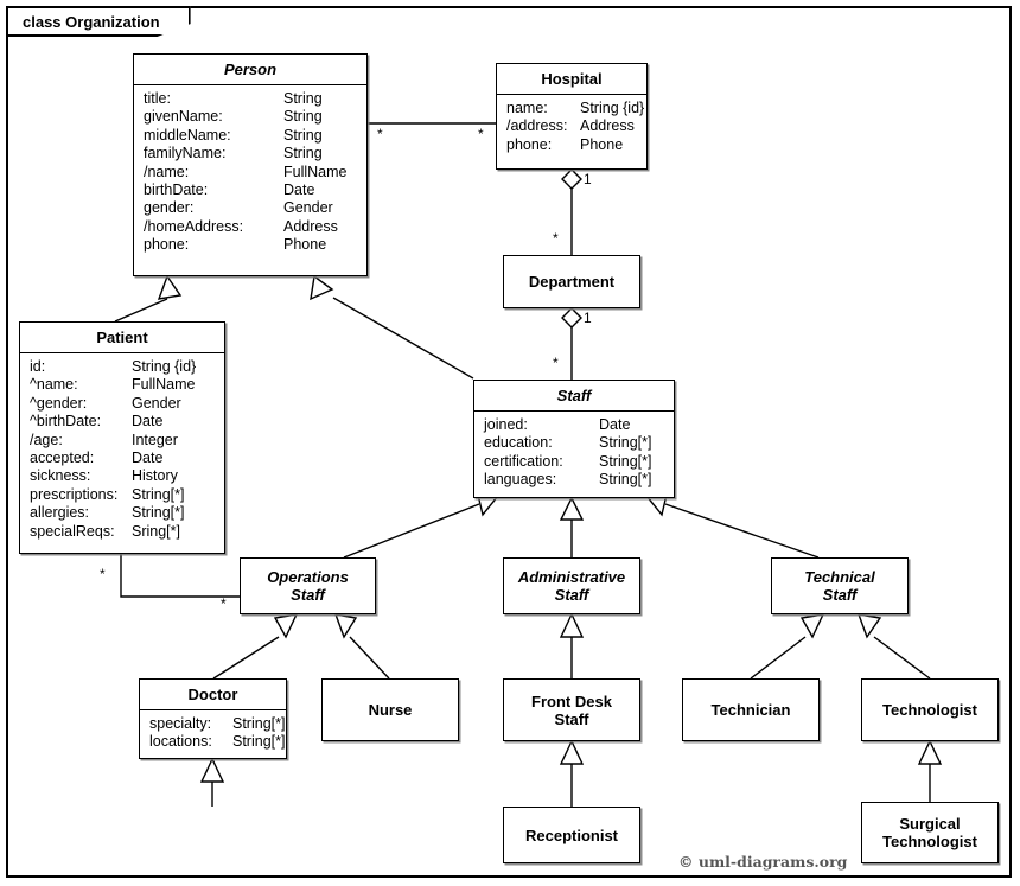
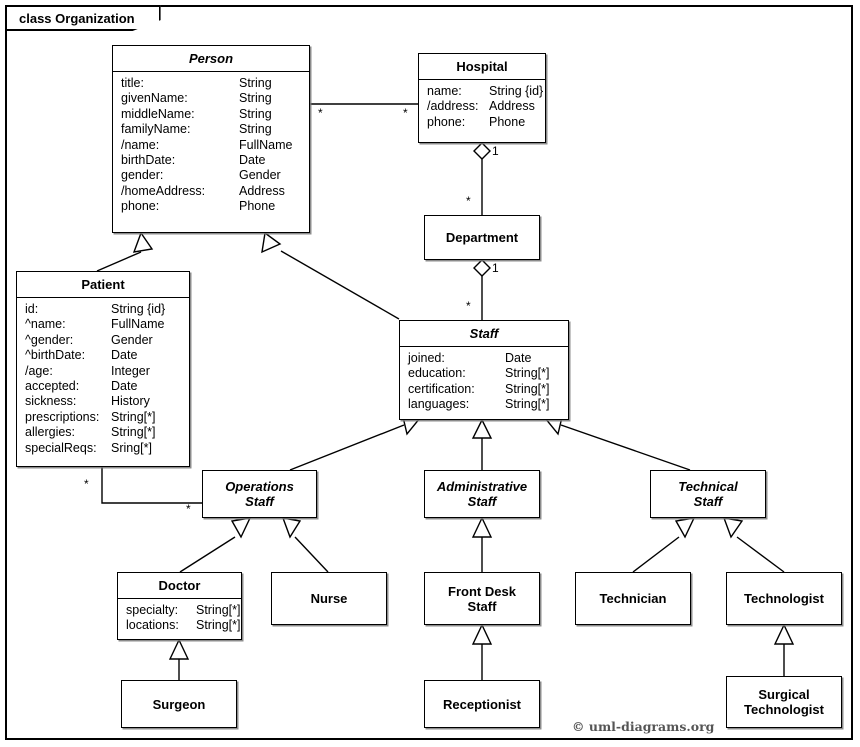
  class Organization
  Person
  title:
  String
  givenName:
  String
  middleName:
  String
  familyName:
  String
  /name:
  FullName
  birthDate:
  Date
  gender:
  Gender
  /homeAddress:
  Address
  phone:
  Phone
  Hospital
  name:
  String {id}
  /address:
  Address
  phone:
  Phone
  Department
  Patient
  id:
  String {id}
  ^name:
  FullName
  ^gender:
  Gender
  ^birthDate:
  Date
  /age:
  Integer
  accepted:
  Date
  sickness:
  History
  prescriptions:
  String[*]
  allergies:
  String[*]
  specialReqs:
  Sring[*]
  Staff
  joined:
  Date
  education:
  String[*]
  certification:
  String[*]
  languages:
  String[*]
  Operations
  Staff
  Administrative
  Staff
  Technical
  Staff
  Doctor
  specialty:
  String[*]
  locations:
  String[*]
  Nurse
  Front Desk
  Staff
  Technician
  Technologist
+ Surgeon
  Receptionist
  Surgical
  Technologist
  *
  *
  1
  *
  1
  *
  *
  *
  © uml-diagrams.org
